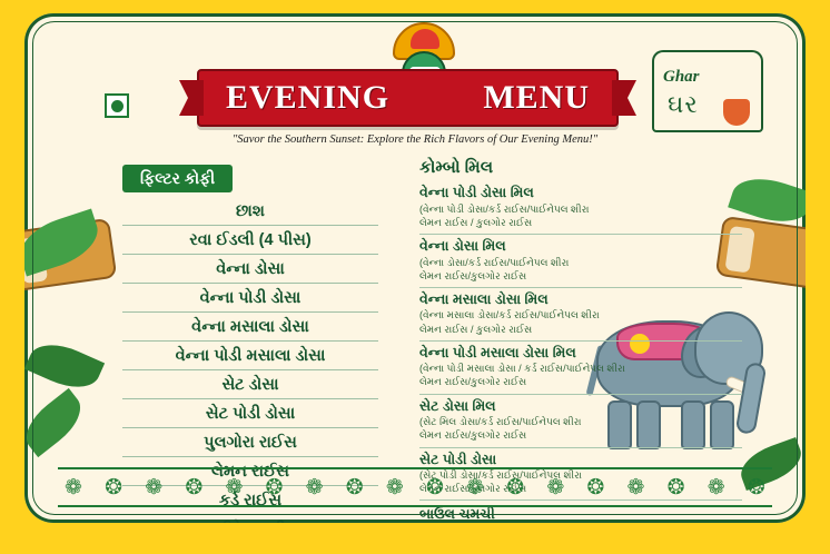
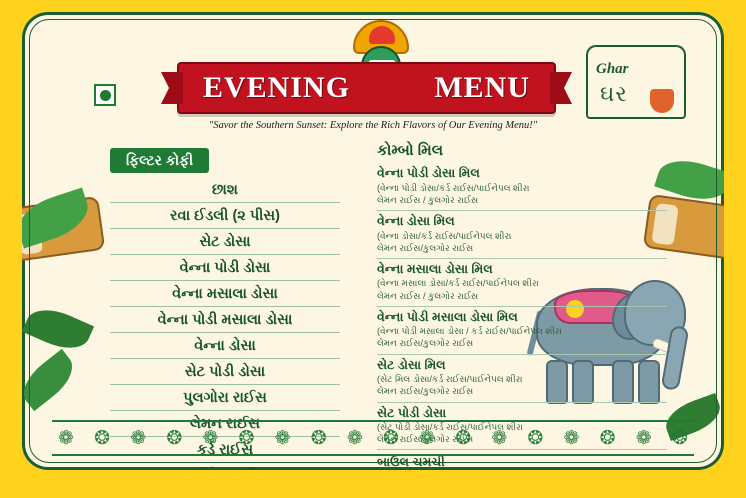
  EVENING
  MENU
  Ghar
  ઘર
  "Savor the Southern Sunset: Explore the Rich Flavors of Our Evening Menu!"
  ફિલ્ટર કોફી
  છાશ
- રવા ઈડલી (4 પીસ)
+ રવા ઈડલી (૨ પીસ)
- વેન્ના ડોસા
+ સેટ ડોસા
  વેન્ના પોડી ડોસા
  વેન્ના મસાલા ડોસા
  વેન્ના પોડી મસાલા ડોસા
- સેટ ડોસા
+ વેન્ના ડોસા
  સેટ પોડી ડોસા
  પુલગોરા રાઈસ
  લેમન રાઈસ
  કર્ડ રાઈસ
  કોમ્બો મિલ
  વેન્ના પોડી ડોસા મિલ
  (વેન્ના પોડી ડોસા/કર્ડ રાઈસ/પાઈનેપલ શીરા
  લેમન રાઈસ / કુલગોર રાઈસ
  વેન્ના ડોસા મિલ
  (વેન્ના ડોસા/કર્ડ રાઈસ/પાઈનેપલ શીરા
  લેમન રાઈસ/કુલગોર રાઈસ
  વેન્ના મસાલા ડોસા મિલ
  (વેન્ના મસાલા ડોસા/કર્ડ રાઈસ/પાઈનેપલ શીરા
  લેમન રાઈસ / કુલગોર રાઈસ
  વેન્ના પોડી મસાલા ડોસા મિલ
  (વેન્ના પોડી મસાલા ડોસા / કર્ડ રાઈસ/પાઈનેપલ શીરા
  લેમન રાઈસ/કુલગોર રાઈસ
  સેટ ડોસા મિલ
  (સેટ મિલ ડોસા/કર્ડ રાઈસ/પાઈનેપલ શીરા
  લેમન રાઈસ/કુલગોર રાઈસ
  સેટ પોડી ડોસા
  (સેટ પોડી ડોસા/કર્ડ રાઈસ/પાઈનેપલ શીરા
  લેમન રાઈસ/કુલગોર રાઈસ
  બાઉલ ચમચી
  ❁
  ❂
  ❁
  ❂
  ❁
  ❂
  ❁
  ❂
  ❁
  ❂
  ❁
  ❂
  ❁
  ❂
  ❁
  ❂
  ❁
  ❂
